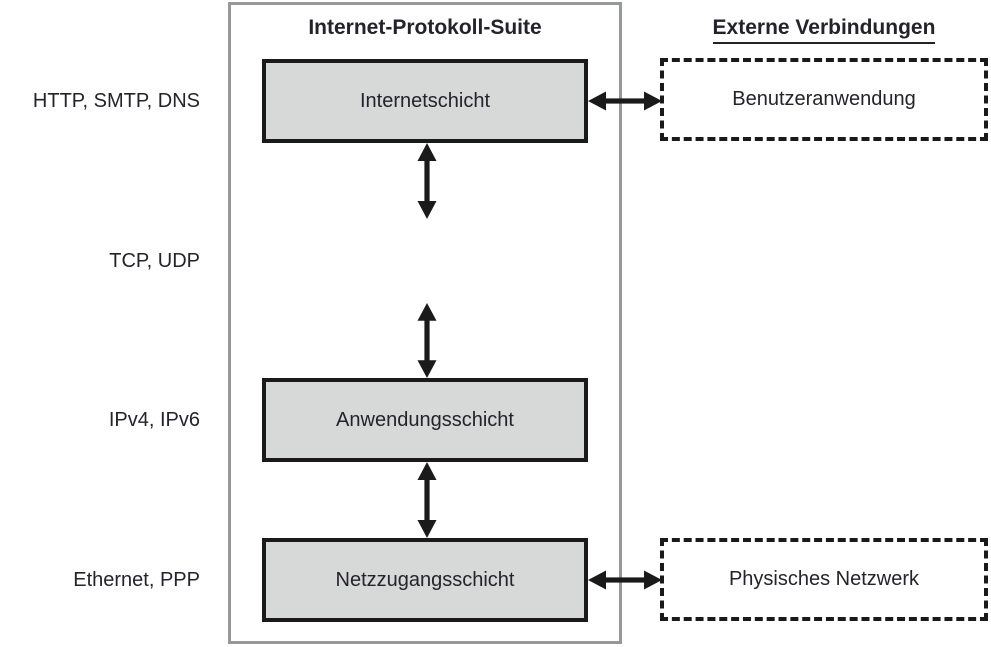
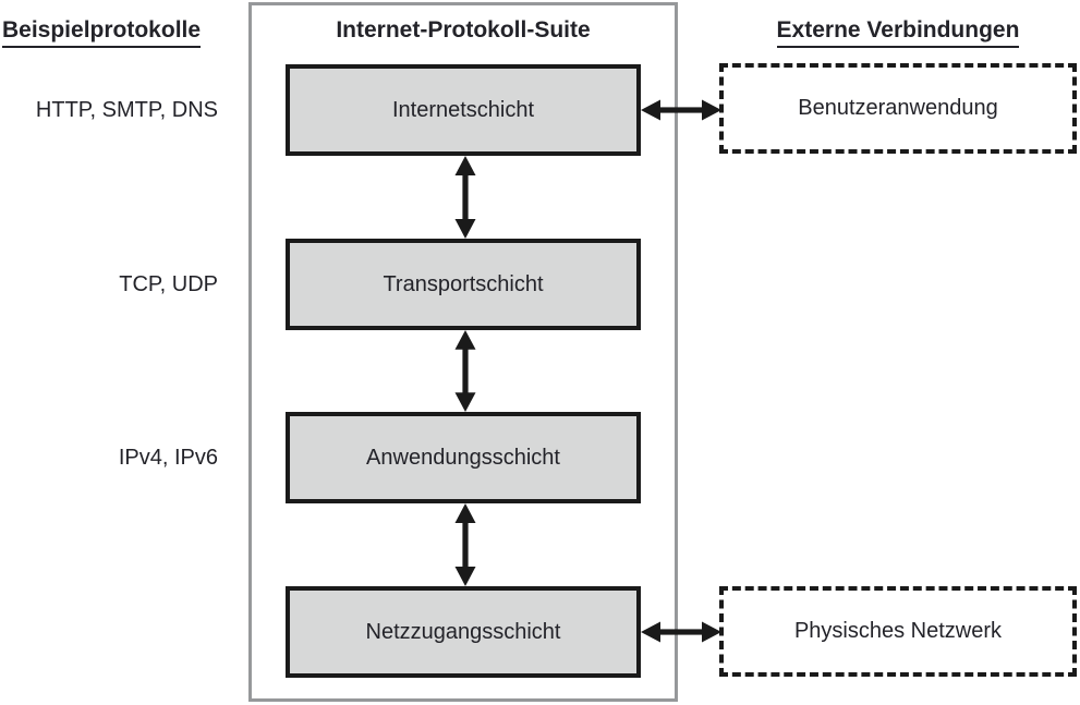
+ Beispielprotokolle
  Externe Verbindungen
  Internet-Protokoll-Suite
  HTTP, SMTP, DNS
  TCP, UDP
  IPv4, IPv6
- Ethernet, PPP
  Internetschicht
+ Transportschicht
  Anwendungsschicht
  Netzzugangsschicht
  Benutzeranwendung
  Physisches Netzwerk
